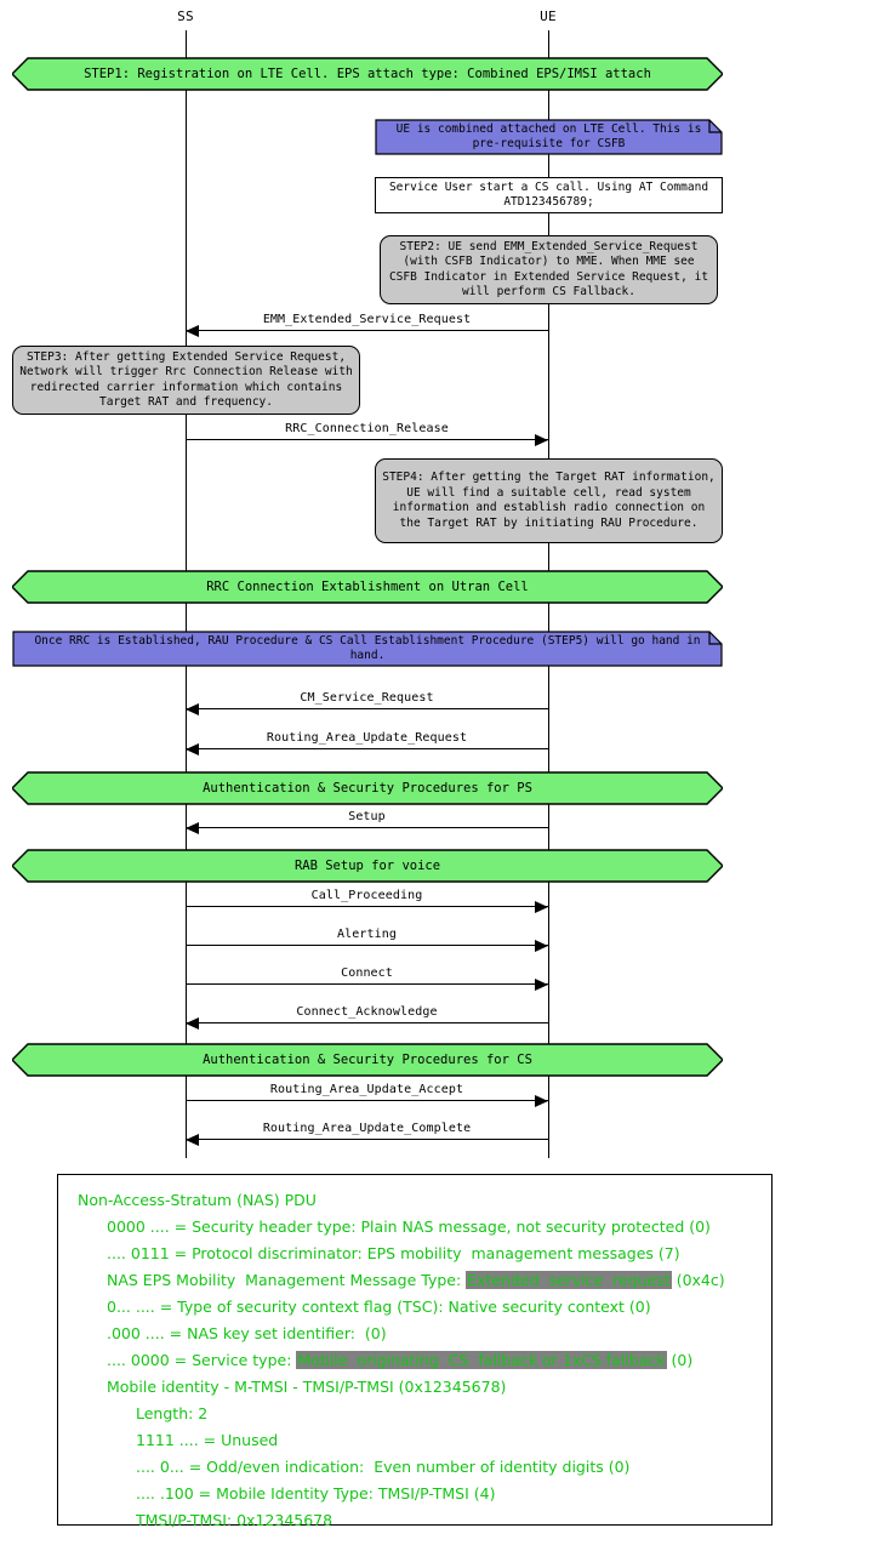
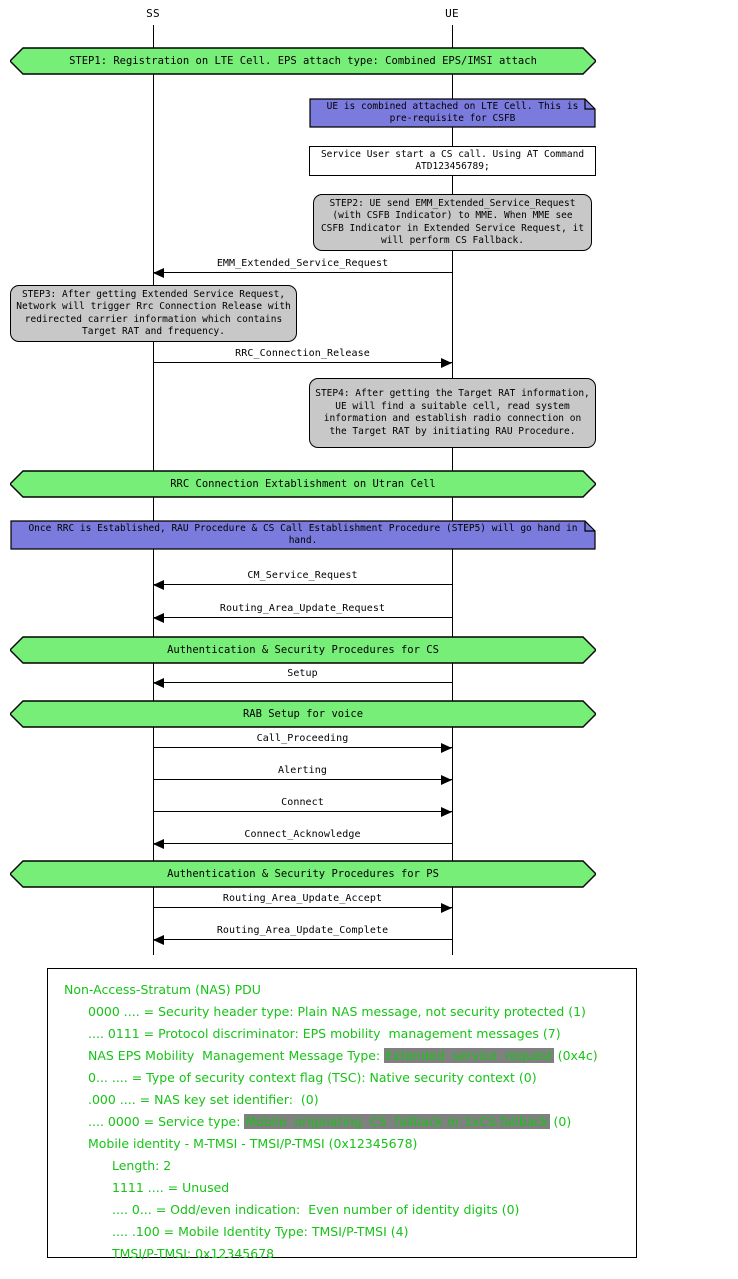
  SS
  UE
  STEP1: Registration on LTE Cell. EPS attach type: Combined EPS/IMSI attach
  RRC Connection Extablishment on Utran Cell
- Authentication & Security Procedures for PS
+ Authentication & Security Procedures for CS
  RAB Setup for voice
- Authentication & Security Procedures for CS
+ Authentication & Security Procedures for PS
  UE is combined attached on LTE Cell. This is pre-requisite for CSFB
  Service User start a CS call. Using AT Command ATD123456789;
  STEP2: UE send EMM_Extended_Service_Request (with CSFB Indicator) to MME. When MME see CSFB Indicator in Extended Service Request, it will perform CS Fallback.
  STEP3: After getting Extended Service Request, Network will trigger Rrc Connection Release with redirected carrier information which contains Target RAT and frequency.
  STEP4: After getting the Target RAT information, UE will find a suitable cell, read system information and establish radio connection on the Target RAT by initiating RAU Procedure.
  Once RRC is Established, RAU Procedure & CS Call Establishment Procedure (STEP5) will go hand in hand.
  EMM_Extended_Service_Request
  RRC_Connection_Release
  CM_Service_Request
  Routing_Area_Update_Request
  Setup
  Call_Proceeding
  Alerting
  Connect
  Connect_Acknowledge
  Routing_Area_Update_Accept
  Routing_Area_Update_Complete
  Non-Access-Stratum (NAS) PDU
- 0000 .... = Security header type: Plain NAS message, not security protected (0)
+ 0000 .... = Security header type: Plain NAS message, not security protected (1)
  .... 0111 = Protocol discriminator: EPS mobility management messages (7)
  NAS EPS Mobility Management Message Type: Extended service request (0x4c)
  0... .... = Type of security context flag (TSC): Native security context (0)
  .000 .... = NAS key set identifier: (0)
  .... 0000 = Service type: Mobile originating CS fallback or 1xCS fallback (0)
  Mobile identity - M-TMSI - TMSI/P-TMSI (0x12345678)
  Length: 2
  1111 .... = Unused
  .... 0... = Odd/even indication: Even number of identity digits (0)
  .... .100 = Mobile Identity Type: TMSI/P-TMSI (4)
  TMSI/P-TMSI: 0x12345678
